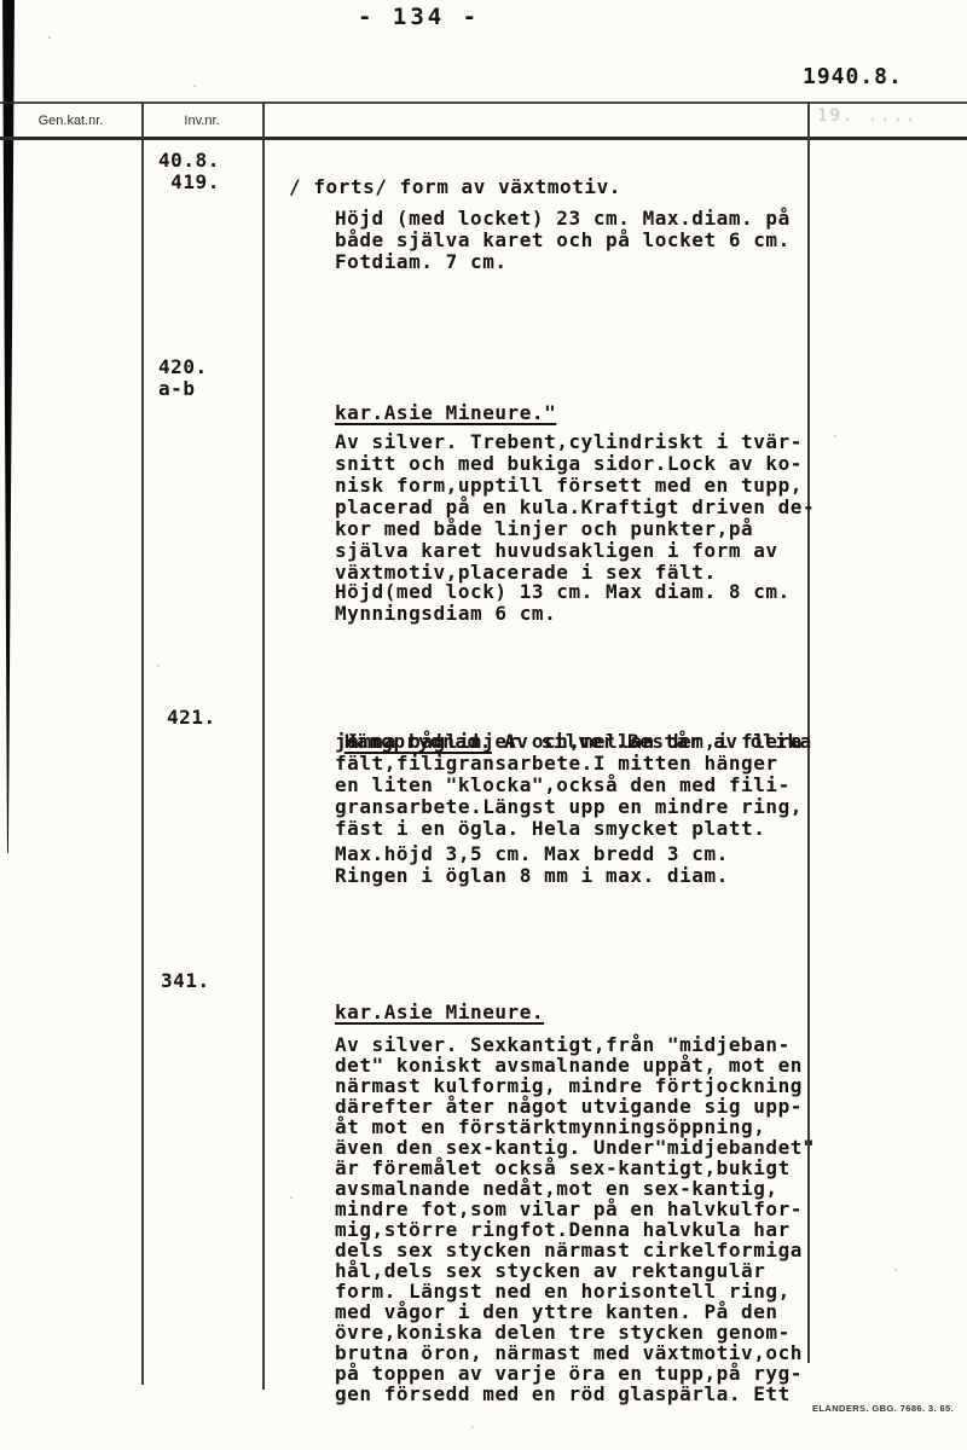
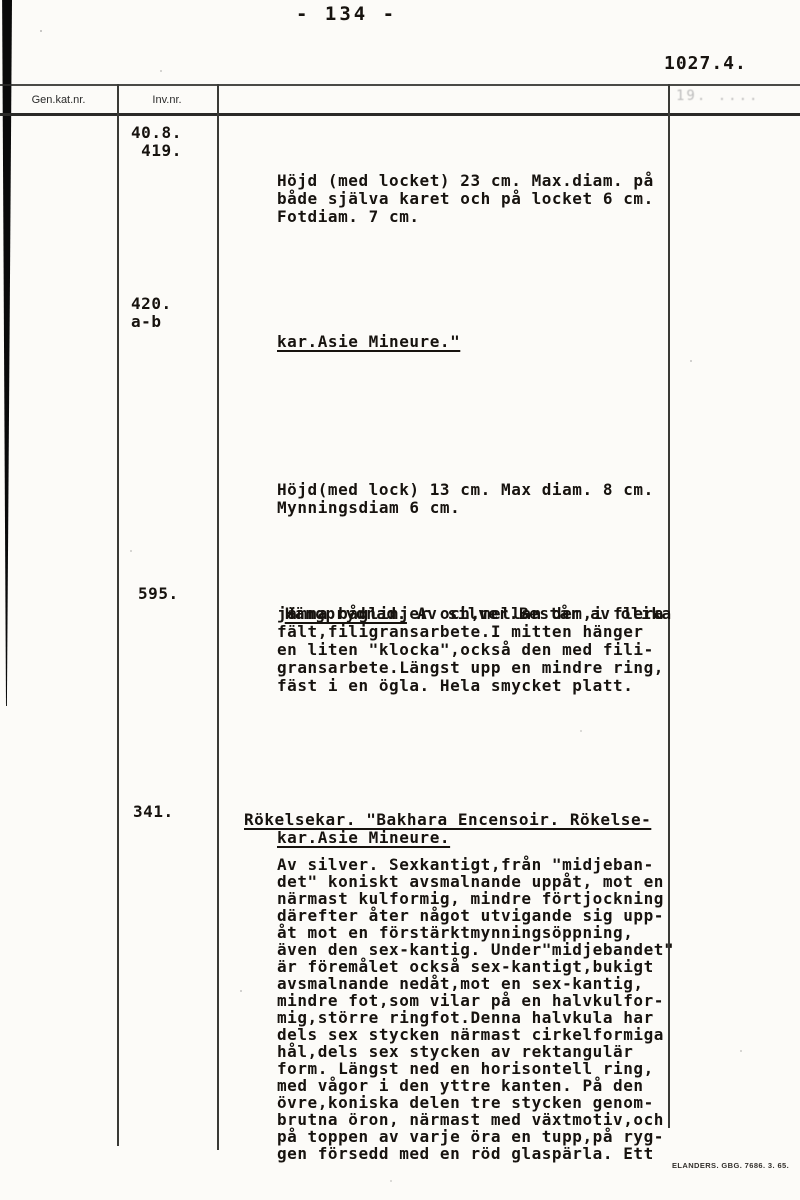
  - 134 -
- 1940.8.
+ 1027.4.
  Gen.kat.nr.
  Inv.nr.
  19. ....
  40.8.
  419.
- / forts/ form av växtmotiv.
  Höjd (med locket) 23 cm. Max.diam. på
  både själva karet och på locket 6 cm.
  Fotdiam. 7 cm.
  420.
  a-b
  kar.Asie Mineure."
- Av silver. Trebent,cylindriskt i tvär-
- snitt och med bukiga sidor.Lock av ko-
- nisk form,upptill försett med en tupp,
- placerad på en kula.Kraftigt driven de-
- kor med både linjer och punkter,på
- själva karet huvudsakligen i form av
- växtmotiv,placerade i sex fält.
  Höjd(med lock) 13 cm. Max diam. 8 cm.
  Mynningsdiam 6 cm.
- 421.
+ 595.
  Hängprydnad. Av silver.Består av olika
  jämna båglinjer och,mellan dem,i flera
  fält,filigransarbete.I mitten hänger
  en liten "klocka",också den med fili-
  gransarbete.Längst upp en mindre ring,
  fäst i en ögla. Hela smycket platt.
- Max.höjd 3,5 cm. Max bredd 3 cm.
- Ringen i öglan 8 mm i max. diam.
  341.
+ Rökelsekar. "Bakhara Encensoir. Rökelse-
  kar.Asie Mineure.
  Av silver. Sexkantigt,från "midjeban-
  det" koniskt avsmalnande uppåt, mot en
  närmast kulformig, mindre förtjockning
  därefter åter något utvigande sig upp-
  åt mot en förstärktmynningsöppning,
  även den sex-kantig. Under"midjebandet"
  är föremålet också sex-kantigt,bukigt
  avsmalnande nedåt,mot en sex-kantig,
  mindre fot,som vilar på en halvkulfor-
  mig,större ringfot.Denna halvkula har
  dels sex stycken närmast cirkelformiga
  hål,dels sex stycken av rektangulär
  form. Längst ned en horisontell ring,
  med vågor i den yttre kanten. På den
  övre,koniska delen tre stycken genom-
  brutna öron, närmast med växtmotiv,och
  på toppen av varje öra en tupp,på ryg-
  gen försedd med en röd glaspärla. Ett
  ELANDERS. GBG. 7686. 3. 65.
